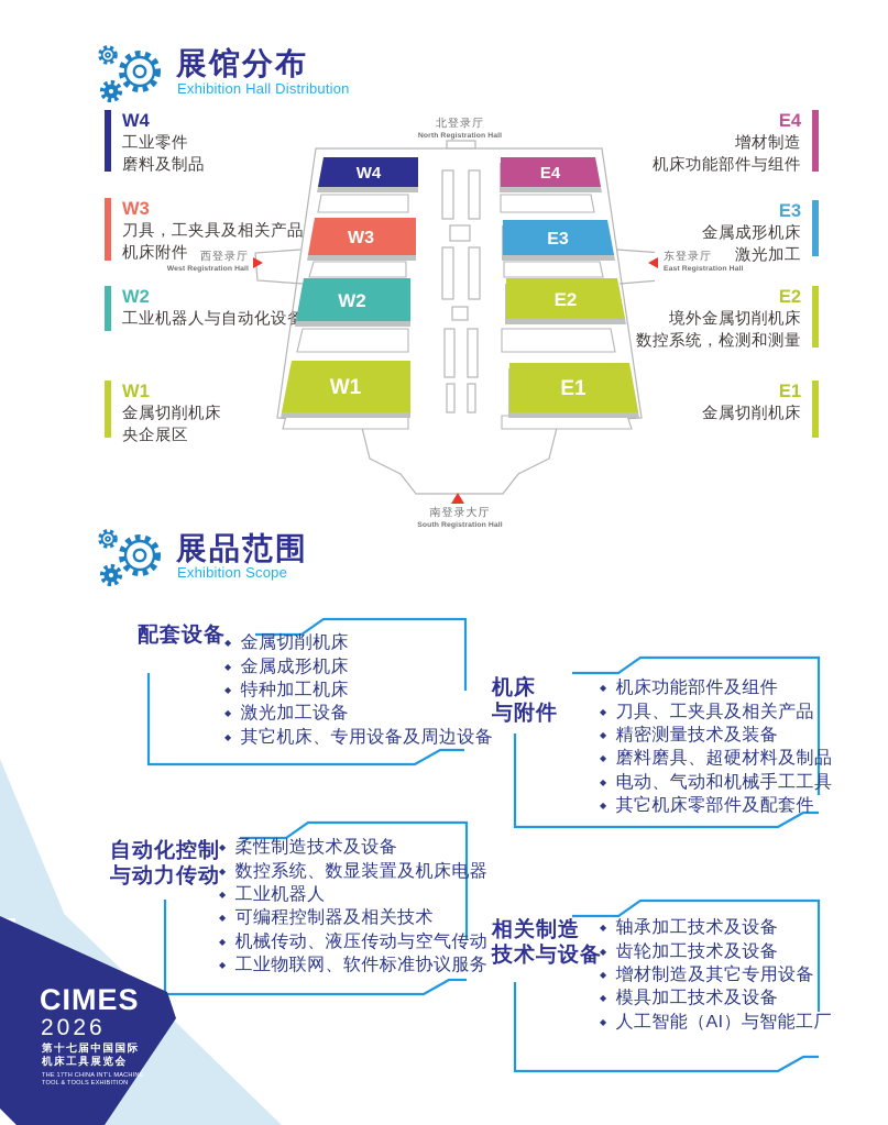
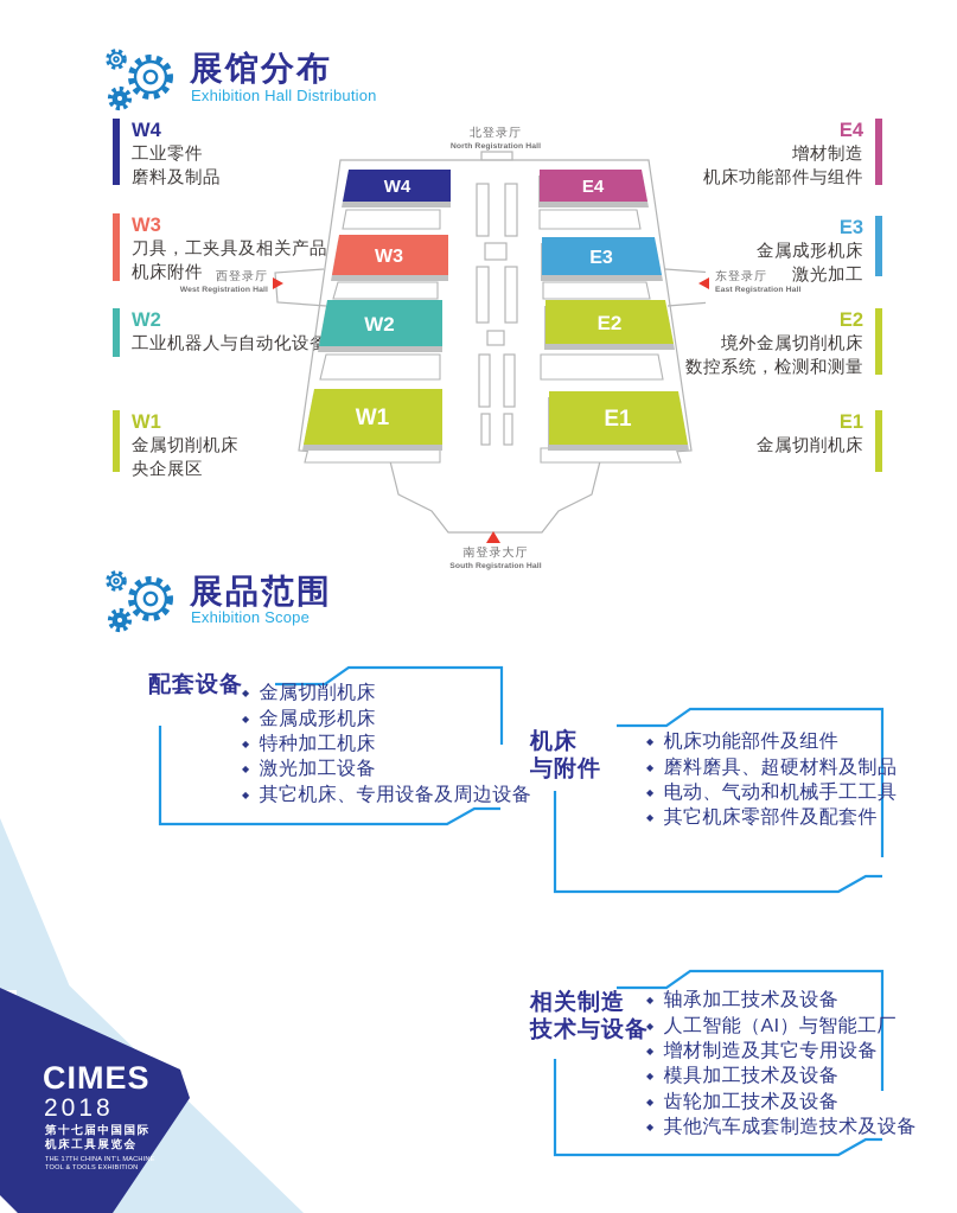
  展馆分布
  Exhibition Hall Distribution
  W4
  工业零件
  磨料及制品
  W3
  刀具，工夹具及相关产品
  机床附件
  W2
  工业机器人与自动化设备
  W1
  金属切削机床
  央企展区
  E4
  增材制造
  机床功能部件与组件
  E3
  金属成形机床
  激光加工
  E2
  境外金属切削机床
  数控系统，检测和测量
  E1
  金属切削机床
  W4
  E4
  W3
  E3
  W2
  E2
  W1
  E1
  北登录厅
  西登录厅
  东登录厅
  南登录大厅
  展品范围
  Exhibition Scope
  配套设备
  金属切削机床
  金属成形机床
  特种加工机床
  激光加工设备
  其它机床、专用设备及周边设备
  机床
  与附件
  机床功能部件及组件
- 刀具、工夹具及相关产品
- 精密测量技术及装备
  磨料磨具、超硬材料及制品
  电动、气动和机械手工工具
  其它机床零部件及配套件
- 自动化控制
- 与动力传动
- 柔性制造技术及设备
- 数控系统、数显装置及机床电器
- 工业机器人
- 可编程控制器及相关技术
- 机械传动、液压传动与空气传动
- 工业物联网、软件标准协议服务
  相关制造
  技术与设备
  轴承加工技术及设备
- 齿轮加工技术及设备
+ 人工智能（AI）与智能工厂
  增材制造及其它专用设备
  模具加工技术及设备
- 人工智能（AI）与智能工厂
+ 齿轮加工技术及设备
+ 其他汽车成套制造技术及设备
  CIMES
- 2026
+ 2018
  第十七届中国国际
  机床工具展览会
